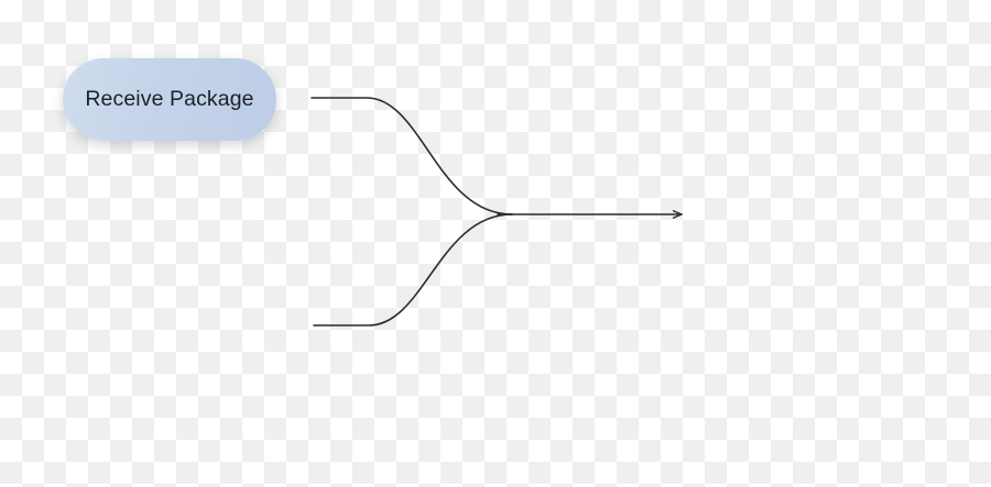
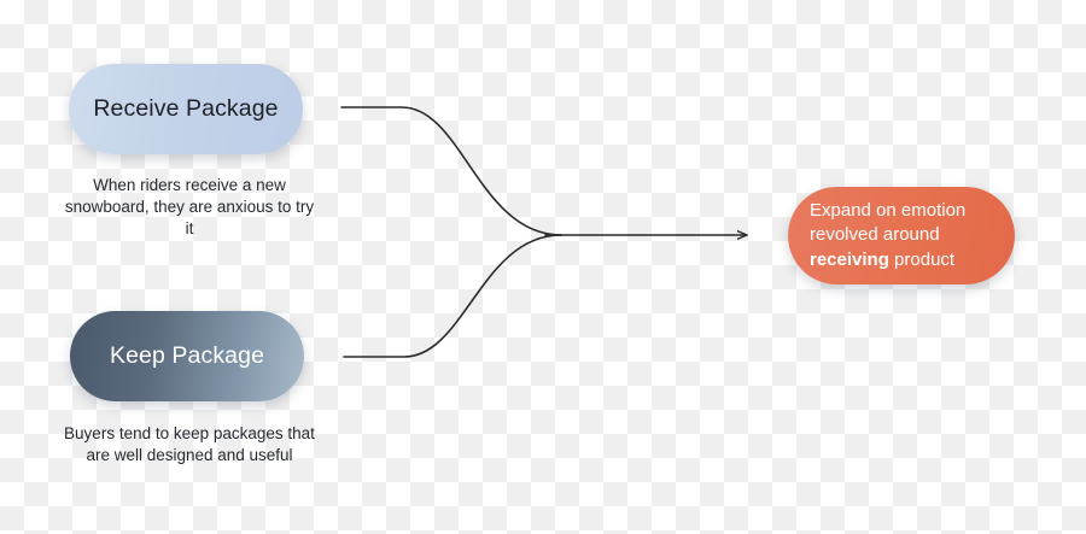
  Receive Package
+ When riders receive a new snowboard, they are anxious to try it
+ Keep Package
+ Buyers tend to keep packages that are well designed and useful
+ Expand on emotion
+ revolved around
+ receiving product
